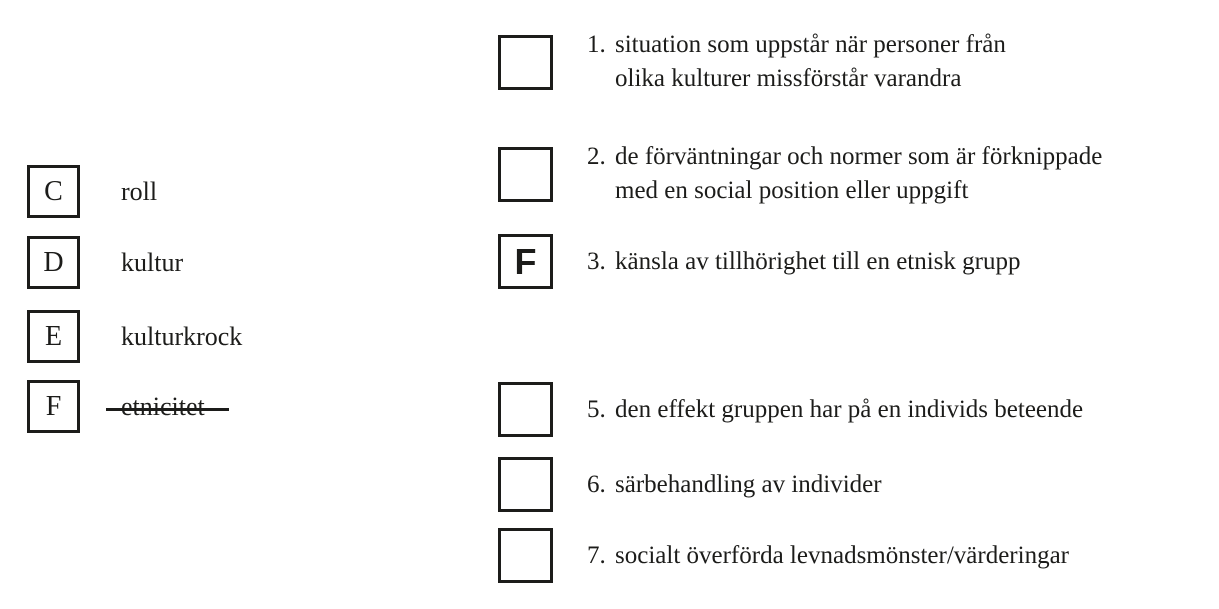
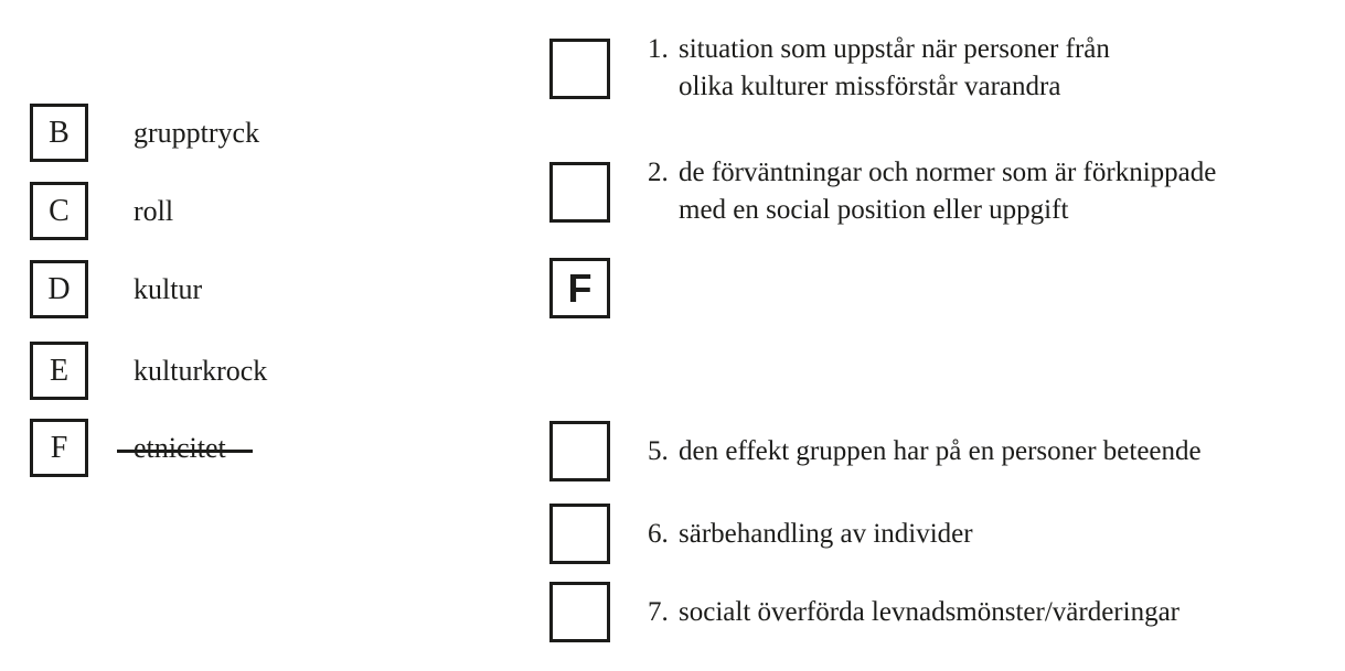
+ B
+ grupptryck
  C
  roll
  D
  kultur
  E
  kulturkrock
  F
  etnicitet
  1.
  situation som uppstår när personer från
  olika kulturer missförstår varandra
  2.
  de förväntningar och normer som är förknippade
  med en social position eller uppgift
  F
- 3.
- känsla av tillhörighet till en etnisk grupp
  5.
- den effekt gruppen har på en individs beteende
+ den effekt gruppen har på en personer beteende
  6.
  särbehandling av individer
  7.
  socialt överförda levnadsmönster/värderingar
